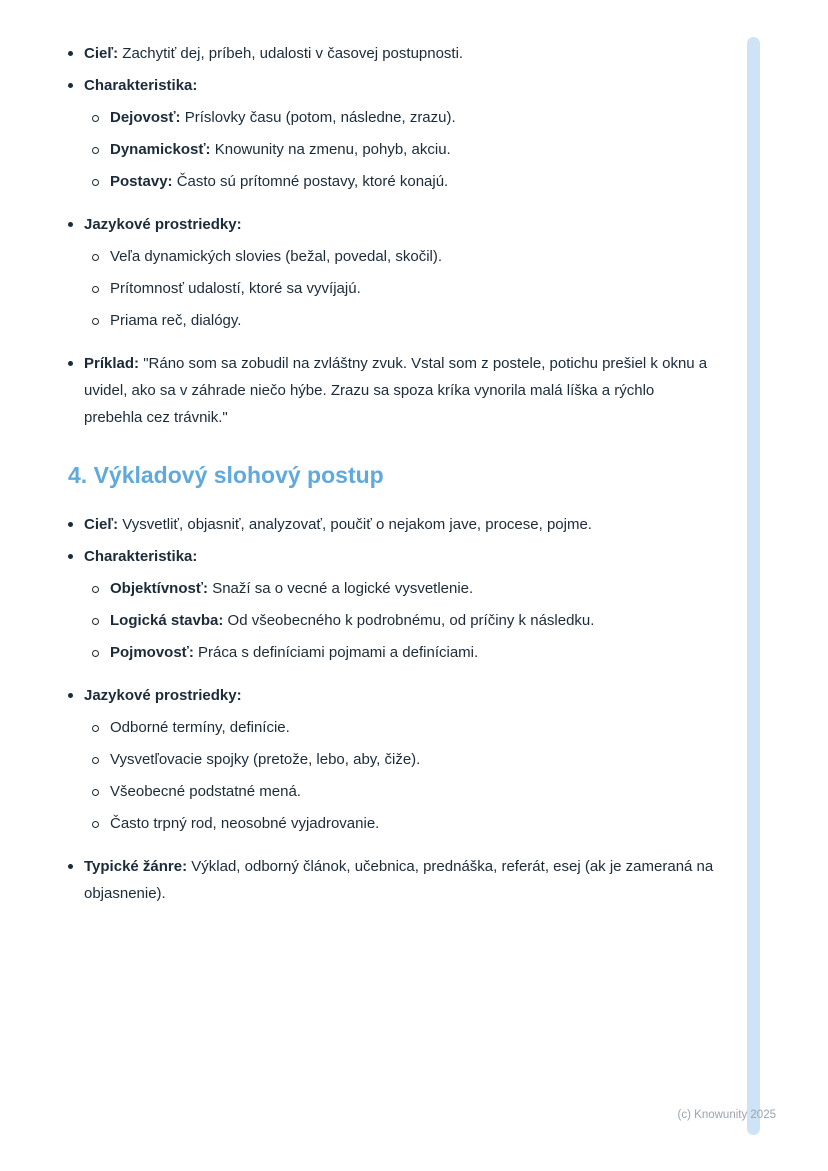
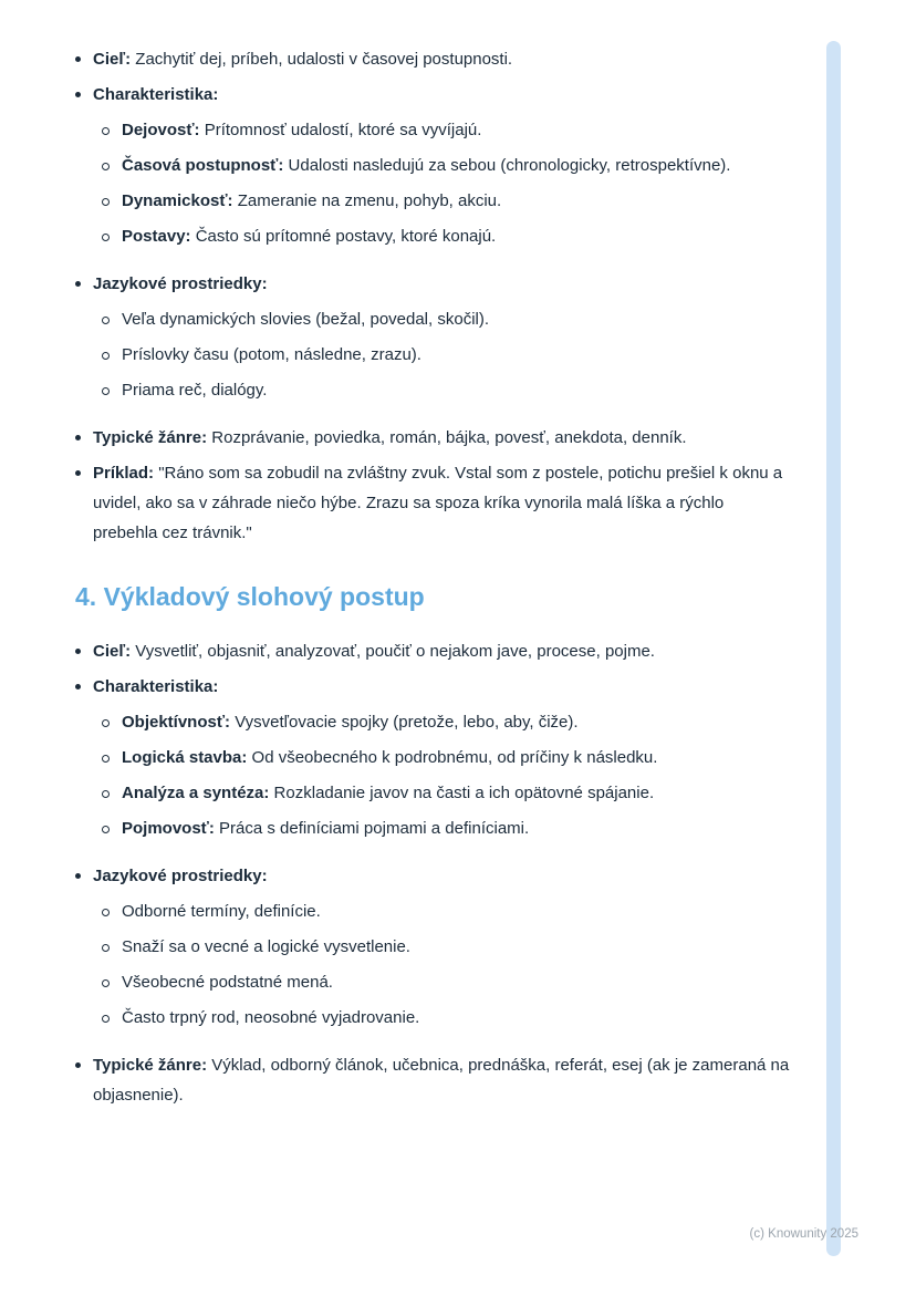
  Cieľ: Zachytiť dej, príbeh, udalosti v časovej postupnosti.
  Charakteristika:
- Dejovosť: Príslovky času (potom, následne, zrazu).
+ Dejovosť: Prítomnosť udalostí, ktoré sa vyvíjajú.
+ Časová postupnosť: Udalosti nasledujú za sebou (chronologicky, retrospektívne).
- Dynamickosť: Knowunity na zmenu, pohyb, akciu.
+ Dynamickosť: Zameranie na zmenu, pohyb, akciu.
  Postavy: Často sú prítomné postavy, ktoré konajú.
  Jazykové prostriedky:
  Veľa dynamických slovies (bežal, povedal, skočil).
- Prítomnosť udalostí, ktoré sa vyvíjajú.
+ Príslovky času (potom, následne, zrazu).
  Priama reč, dialógy.
+ Typické žánre: Rozprávanie, poviedka, román, bájka, povesť, anekdota, denník.
  Príklad: "Ráno som sa zobudil na zvláštny zvuk. Vstal som z postele, potichu prešiel k oknu a uvidel, ako sa v záhrade niečo hýbe. Zrazu sa spoza kríka vynorila malá líška a rýchlo prebehla cez trávnik."
  4. Výkladový slohový postup
  Cieľ: Vysvetliť, objasniť, analyzovať, poučiť o nejakom jave, procese, pojme.
  Charakteristika:
- Objektívnosť: Snaží sa o vecné a logické vysvetlenie.
+ Objektívnosť: Vysvetľovacie spojky (pretože, lebo, aby, čiže).
  Logická stavba: Od všeobecného k podrobnému, od príčiny k následku.
+ Analýza a syntéza: Rozkladanie javov na časti a ich opätovné spájanie.
  Pojmovosť: Práca s definíciami pojmami a definíciami.
  Jazykové prostriedky:
  Odborné termíny, definície.
- Vysvetľovacie spojky (pretože, lebo, aby, čiže).
+ Snaží sa o vecné a logické vysvetlenie.
  Všeobecné podstatné mená.
  Často trpný rod, neosobné vyjadrovanie.
  Typické žánre: Výklad, odborný článok, učebnica, prednáška, referát, esej (ak je zameraná na objasnenie).
  (c) Knowunity 2025
